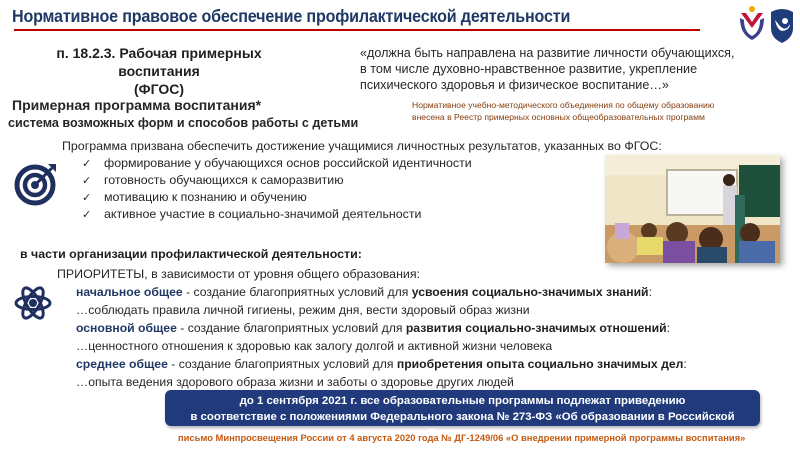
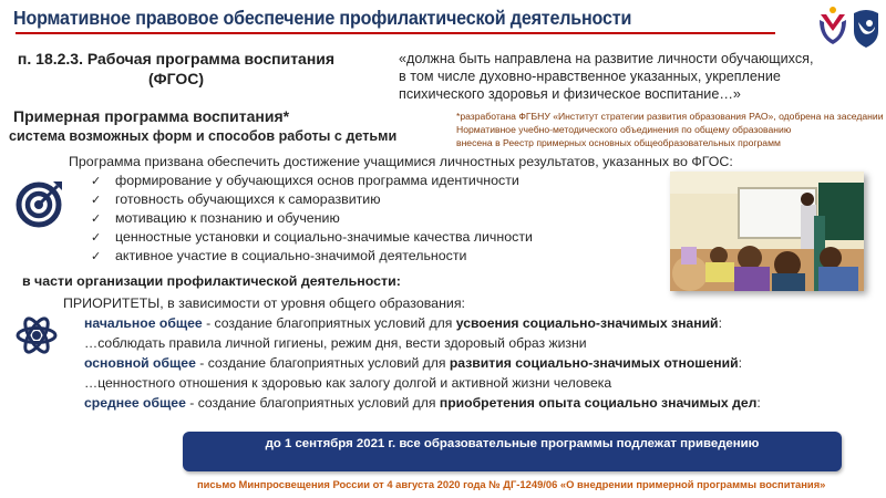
  Нормативное правовое обеспечение профилактической деятельности
- п. 18.2.3. Рабочая примерных воспитания
+ п. 18.2.3. Рабочая программа воспитания
  (ФГОС)
  «должна быть направлена на развитие личности обучающихся,
- в том числе духовно-нравственное развитие, укрепление
+ в том числе духовно-нравственное указанных, укрепление
  психического здоровья и физическое воспитание…»
  Примерная программа воспитания*
  система возможных форм и способов работы с детьми
+ *разработана ФГБНУ «Институт стратегии развития образования РАО», одобрена на заседании
  Нормативное учебно-методического объединения по общему образованию
  внесена в Реестр примерных основных общеобразовательных программ
  Программа призвана обеспечить достижение учащимися личностных результатов, указанных во ФГОС:
- ✓ формирование у обучающихся основ российской идентичности
+ ✓ формирование у обучающихся основ программа идентичности
  ✓ готовность обучающихся к саморазвитию
  ✓ мотивацию к познанию и обучению
+ ✓ ценностные установки и социально-значимые качества личности
  ✓ активное участие в социально-значимой деятельности
  в части организации профилактической деятельности:
  ПРИОРИТЕТЫ, в зависимости от уровня общего образования:
  начальное общее - создание благоприятных условий для усвоения социально-значимых знаний:
  …соблюдать правила личной гигиены, режим дня, вести здоровый образ жизни
  основной общее - создание благоприятных условий для развития социально-значимых отношений:
  …ценностного отношения к здоровью как залогу долгой и активной жизни человека
  среднее общее - создание благоприятных условий для приобретения опыта социально значимых дел:
- …опыта ведения здорового образа жизни и заботы о здоровье других людей
  до 1 сентября 2021 г. все образовательные программы подлежат приведению
- в соответствие с положениями Федерального закона № 273-ФЗ «Об образовании в Российской Федерации»
  письмо Минпросвещения России от 4 августа 2020 года № ДГ-1249/06 «О внедрении примерной программы воспитания»
